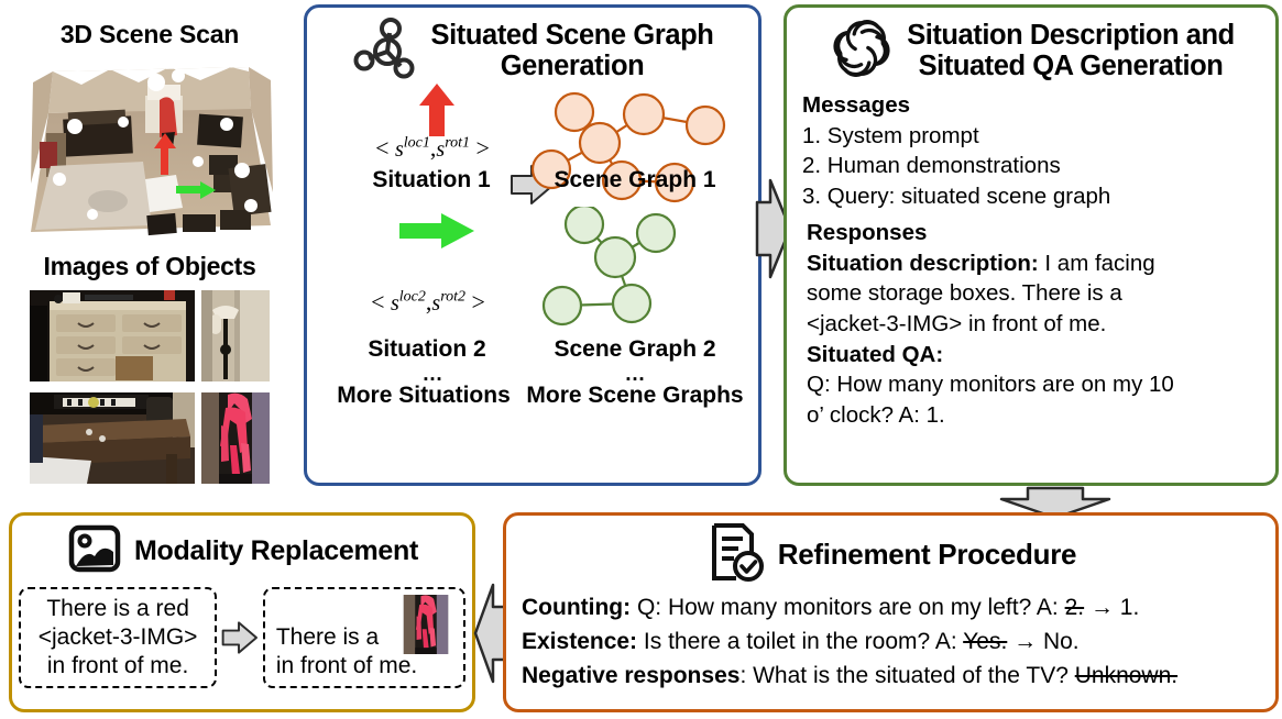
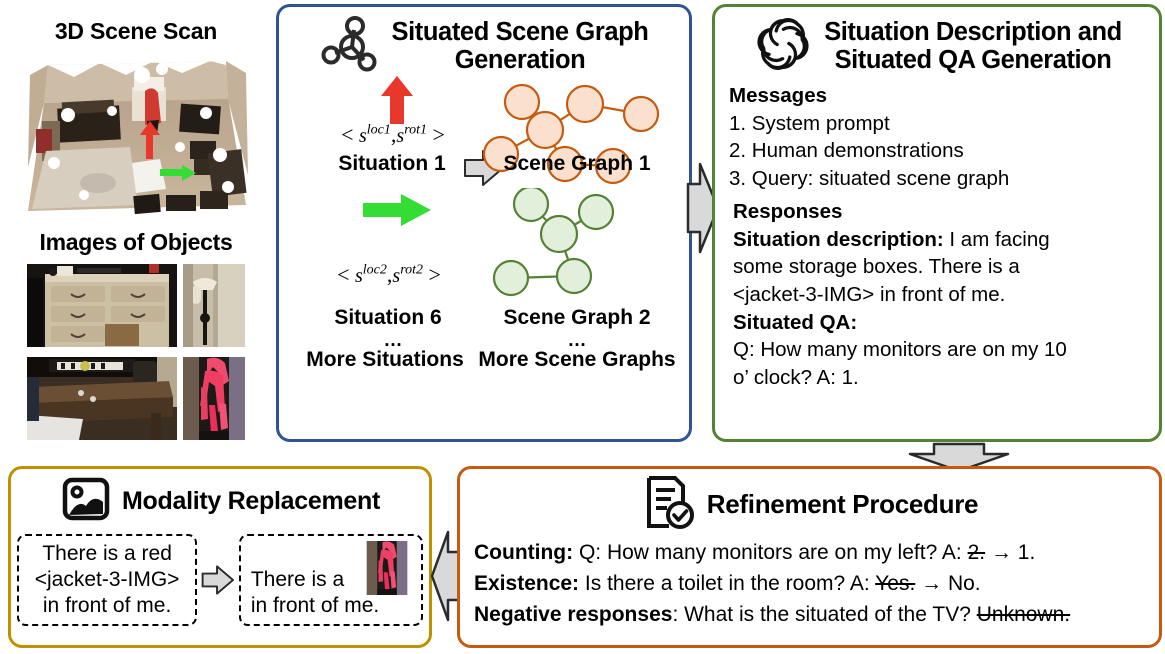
  3D Scene Scan
  Images of Objects
  Situated Scene Graph
  Generation
  < sloc1,srot1 >
  Situation 1
  < sloc2,srot2 >
- Situation 2
+ Situation 6
  …
  More Situations
  Scene Graph 1
  Scene Graph 2
  …
  More Scene Graphs
  Situation Description and
  Situated QA Generation
  Messages
  1. System prompt
  2. Human demonstrations
  3. Query: situated scene graph
  Responses
  Situation description: I am facing
  some storage boxes. There is a
  <jacket-3-IMG> in front of me.
  Situated QA:
  Q: How many monitors are on my 10
  o’ clock? A: 1.
  Modality Replacement
  There is a red
  <jacket-3-IMG>
  in front of me.
  There is a
  in front of me.
  Refinement Procedure
  Counting: Q: How many monitors are on my left? A: 2. → 1.
  Existence: Is there a toilet in the room? A: Yes. → No.
  Negative responses: What is the situated of the TV? Unknown.
